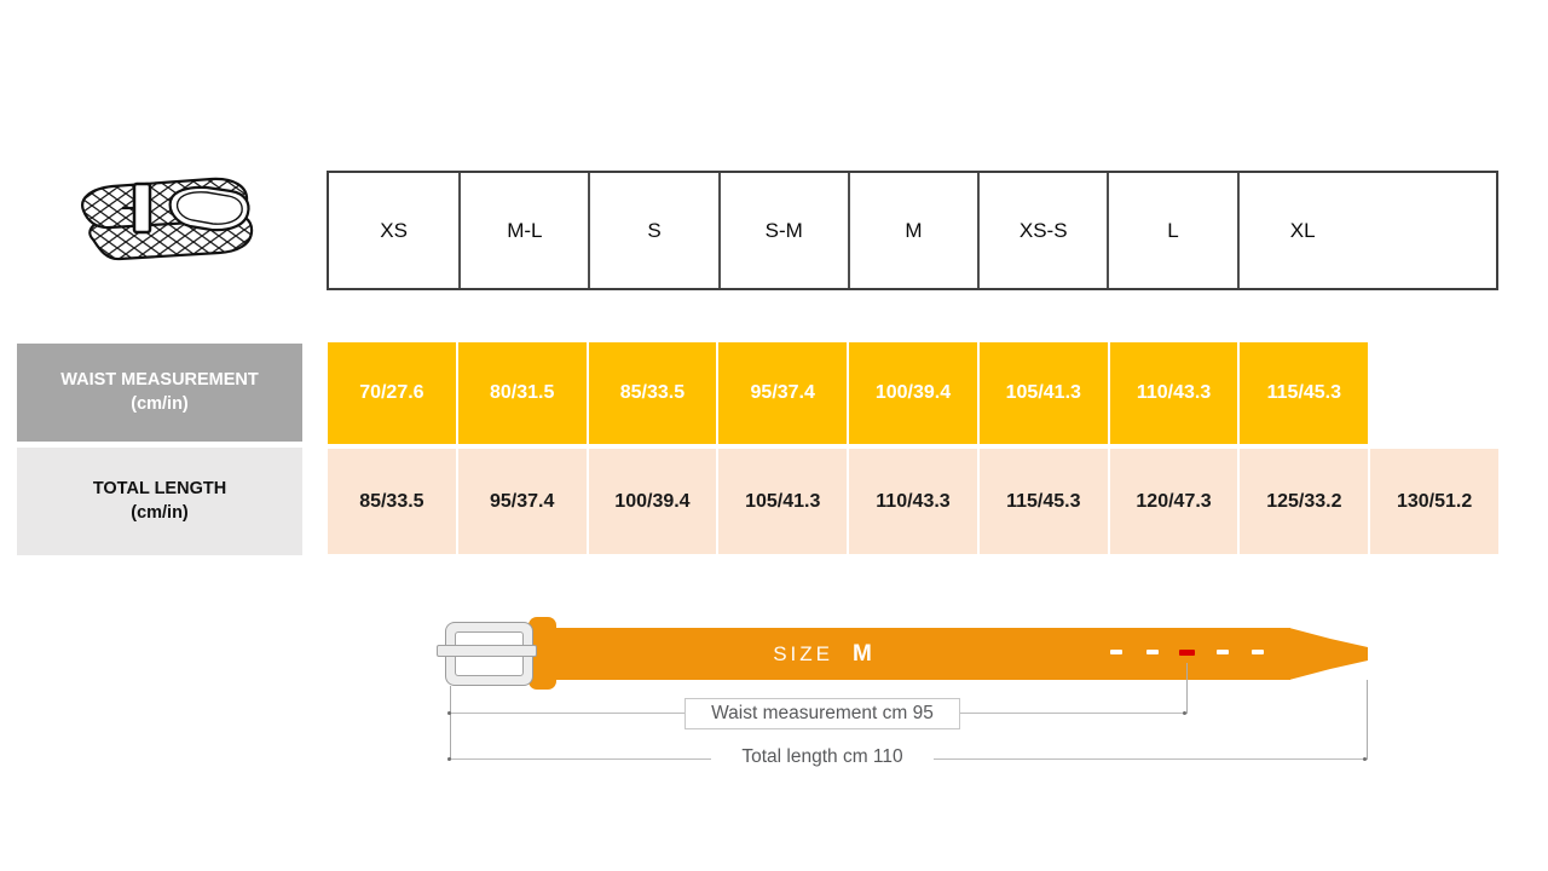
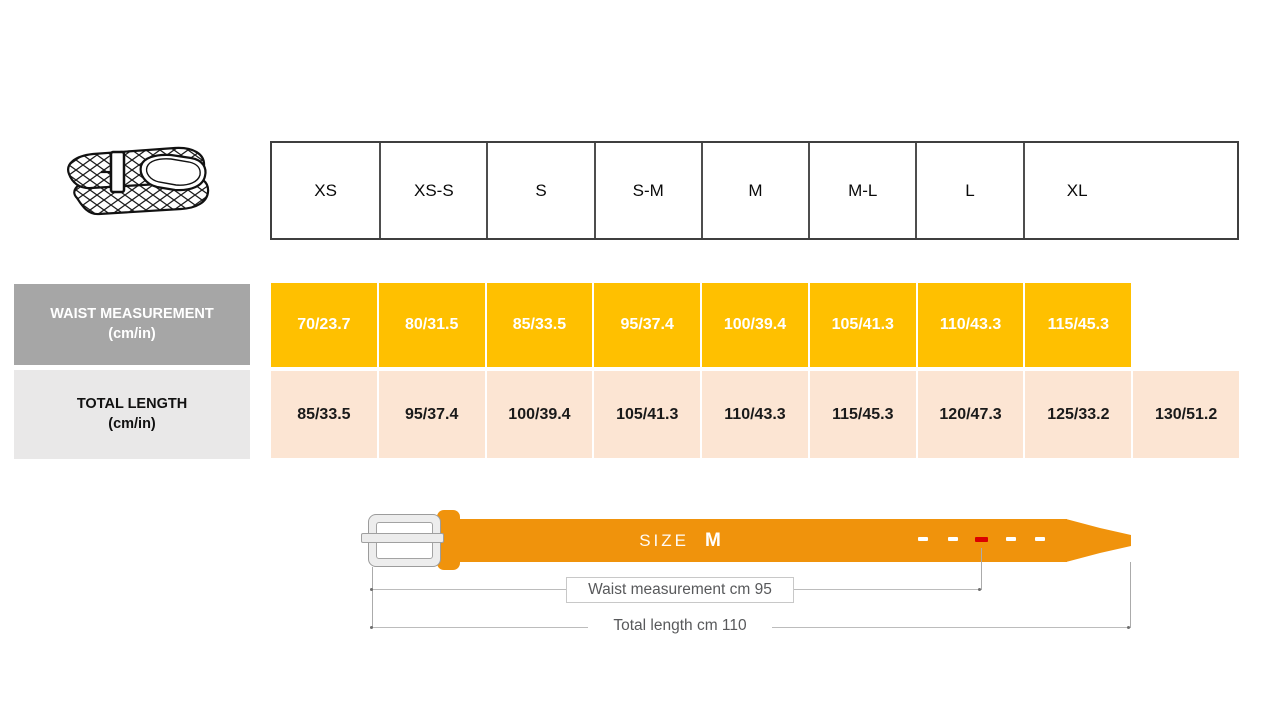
  XS
- M-L
+ XS-S
  S
  S-M
  M
- XS-S
+ M-L
  L
  XL
  WAIST MEASUREMENT
  (cm/in)
- 70/27.6
+ 70/23.7
  80/31.5
  85/33.5
  95/37.4
  100/39.4
  105/41.3
  110/43.3
  115/45.3
  TOTAL LENGTH
  (cm/in)
  85/33.5
  95/37.4
  100/39.4
  105/41.3
  110/43.3
  115/45.3
  120/47.3
  125/33.2
  130/51.2
  SIZE
  M
  Waist measurement cm 95
  Total length cm 110
